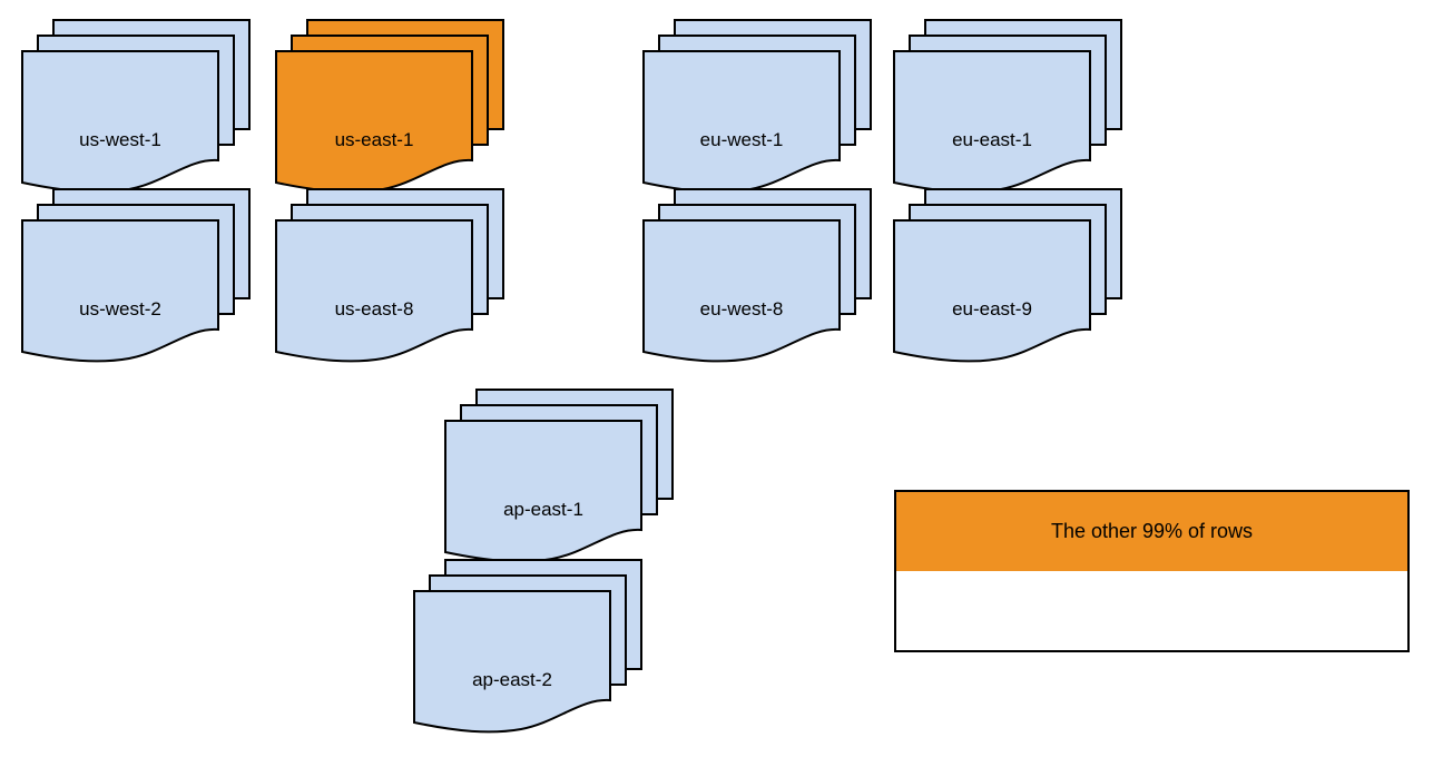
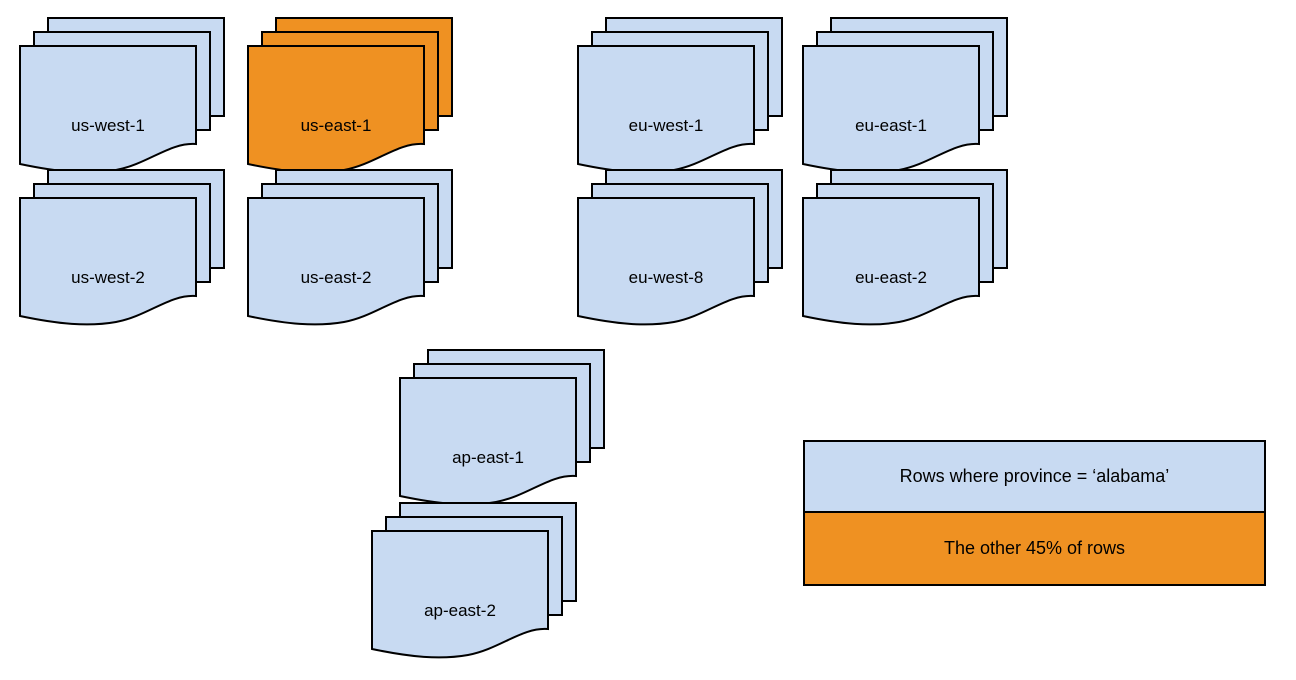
  us-west-1
  us-east-1
  eu-west-1
  eu-east-1
  us-west-2
- us-east-8
+ us-east-2
  eu-west-8
- eu-east-9
+ eu-east-2
  ap-east-1
  ap-east-2
+ Rows where province = ‘alabama’
- The other 99% of rows
+ The other 45% of rows
